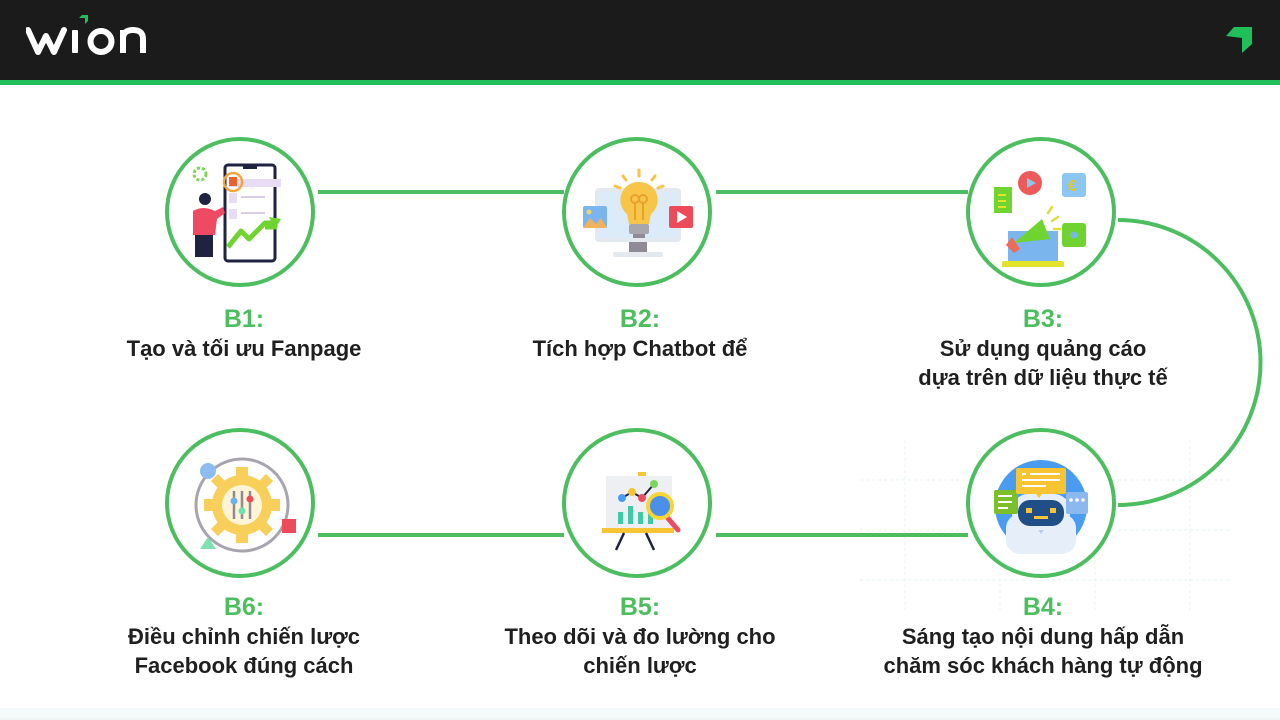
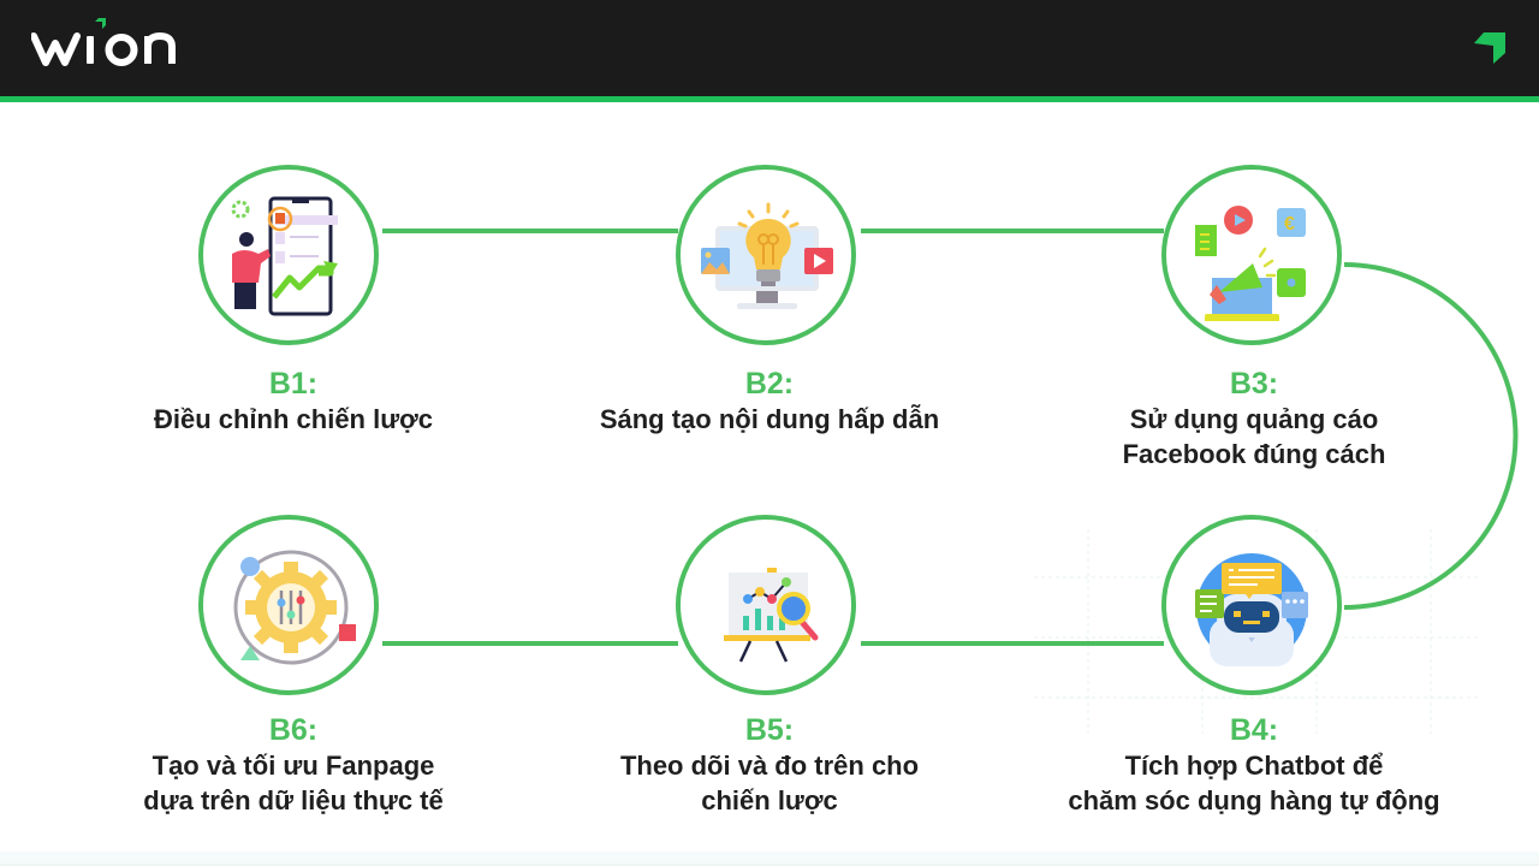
  B1:
- Tạo và tối ưu Fanpage
+ Điều chỉnh chiến lược
  B2:
- Tích hợp Chatbot để
+ Sáng tạo nội dung hấp dẫn
  €
  B3:
  Sử dụng quảng cáo
- dựa trên dữ liệu thực tế
+ Facebook đúng cách
  B4:
- Sáng tạo nội dung hấp dẫn
+ Tích hợp Chatbot để
- chăm sóc khách hàng tự động
+ chăm sóc dụng hàng tự động
  B5:
- Theo dõi và đo lường cho
+ Theo dõi và đo trên cho
  chiến lược
  B6:
- Điều chỉnh chiến lược
+ Tạo và tối ưu Fanpage
- Facebook đúng cách
+ dựa trên dữ liệu thực tế
